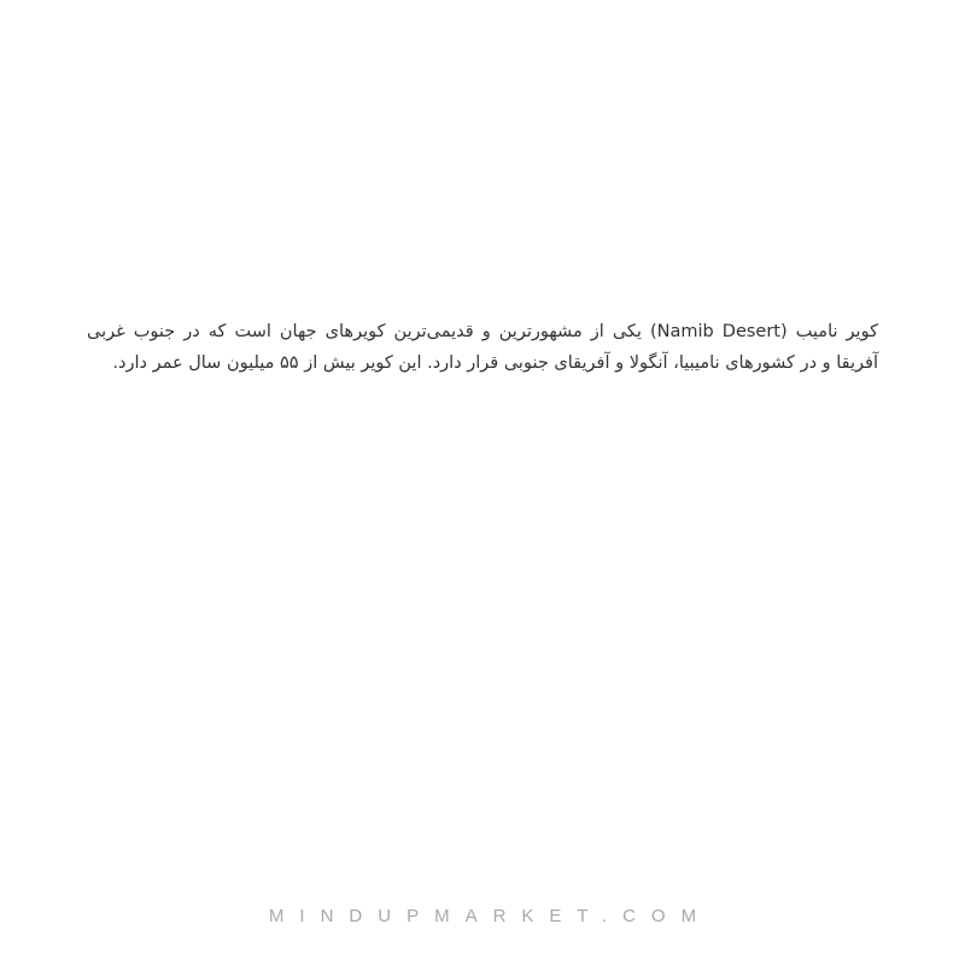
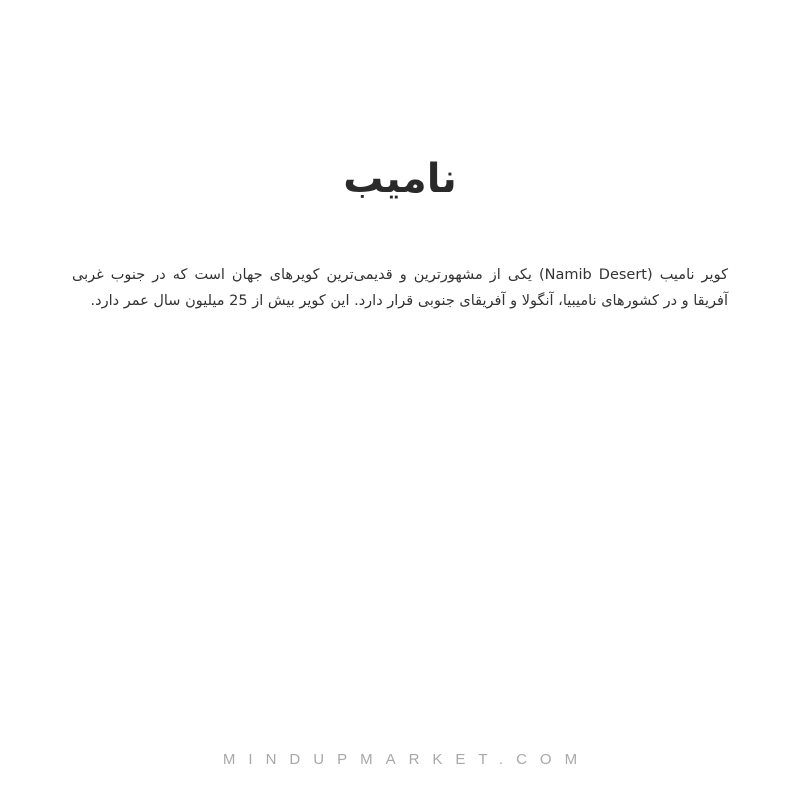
+ نامیب
- کویر نامیب (Namib Desert) یکی از مشهورترین و قدیمی‌ترین کویرهای جهان است که در جنوب غربی آفریقا و در کشورهای نامیبیا، آنگولا و آفریقای جنوبی قرار دارد. این کویر بیش از ۵۵ میلیون سال عمر دارد.
+ کویر نامیب (Namib Desert) یکی از مشهورترین و قدیمی‌ترین کویرهای جهان است که در جنوب غربی آفریقا و در کشورهای نامیبیا، آنگولا و آفریقای جنوبی قرار دارد. این کویر بیش از 25 میلیون سال عمر دارد.
  MINDUPMARKET.COM
